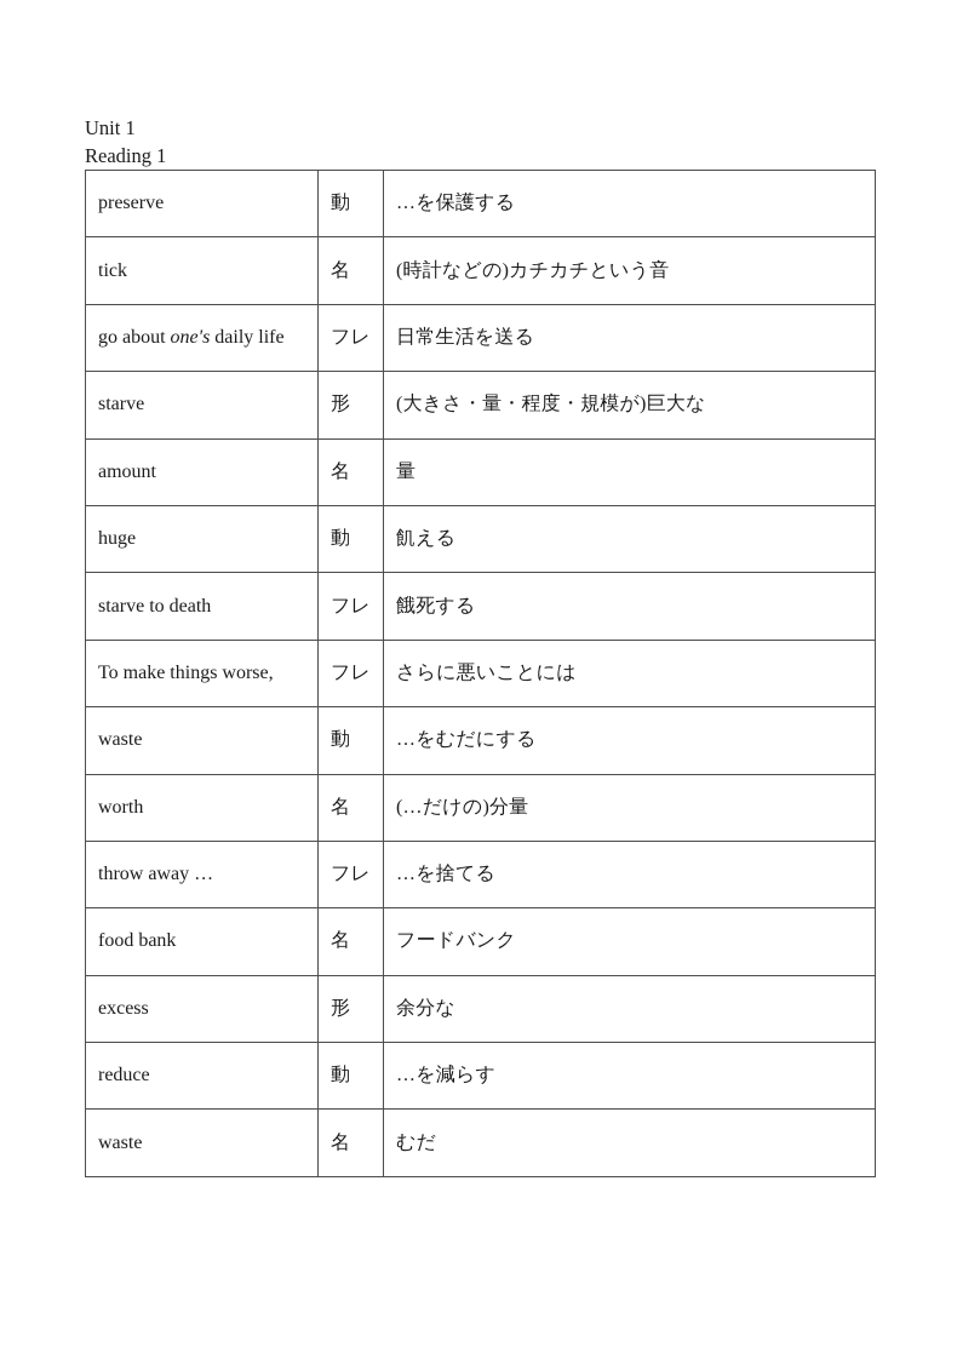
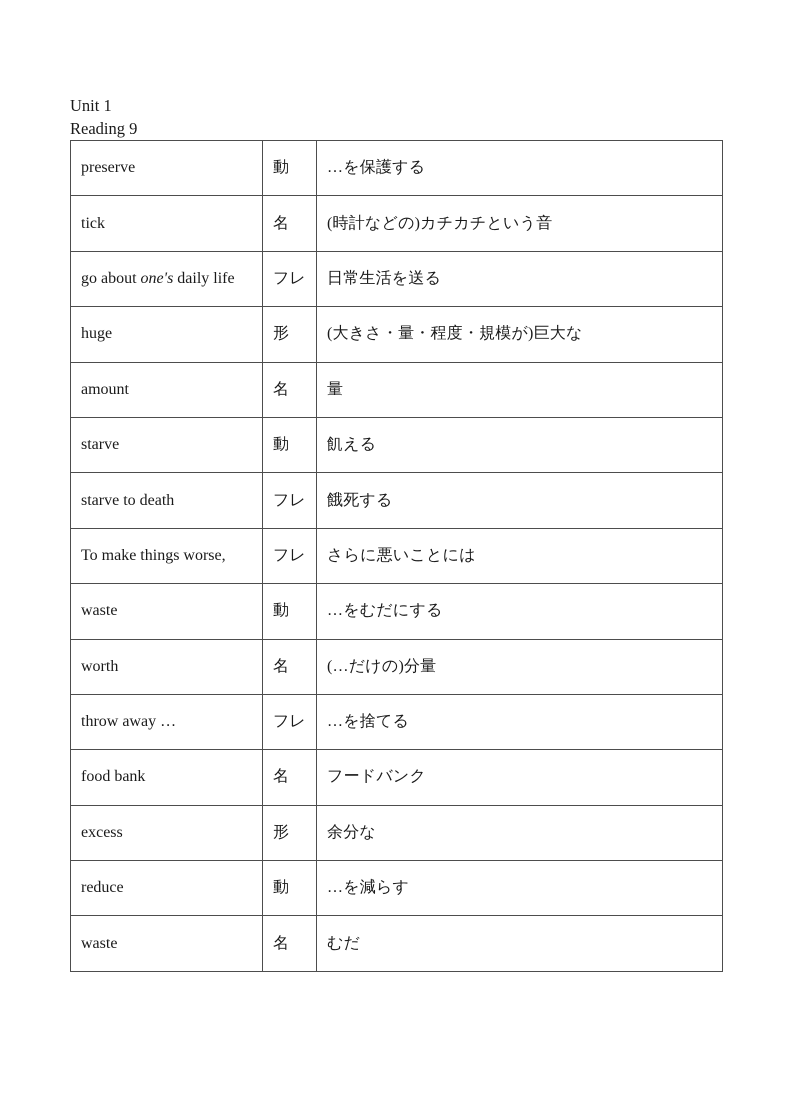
  Unit 1
- Reading 1
+ Reading 9
  preserve	動	…を保護する
  tick	名	(時計などの)カチカチという音
  go about one's daily life	フレ	日常生活を送る
- starve	形	(大きさ・量・程度・規模が)巨大な
+ huge	形	(大きさ・量・程度・規模が)巨大な
  amount	名	量
- huge	動	飢える
+ starve	動	飢える
  starve to death	フレ	餓死する
  To make things worse,	フレ	さらに悪いことには
  waste	動	…をむだにする
  worth	名	(…だけの)分量
  throw away …	フレ	…を捨てる
  food bank	名	フードバンク
  excess	形	余分な
  reduce	動	…を減らす
  waste	名	むだ
